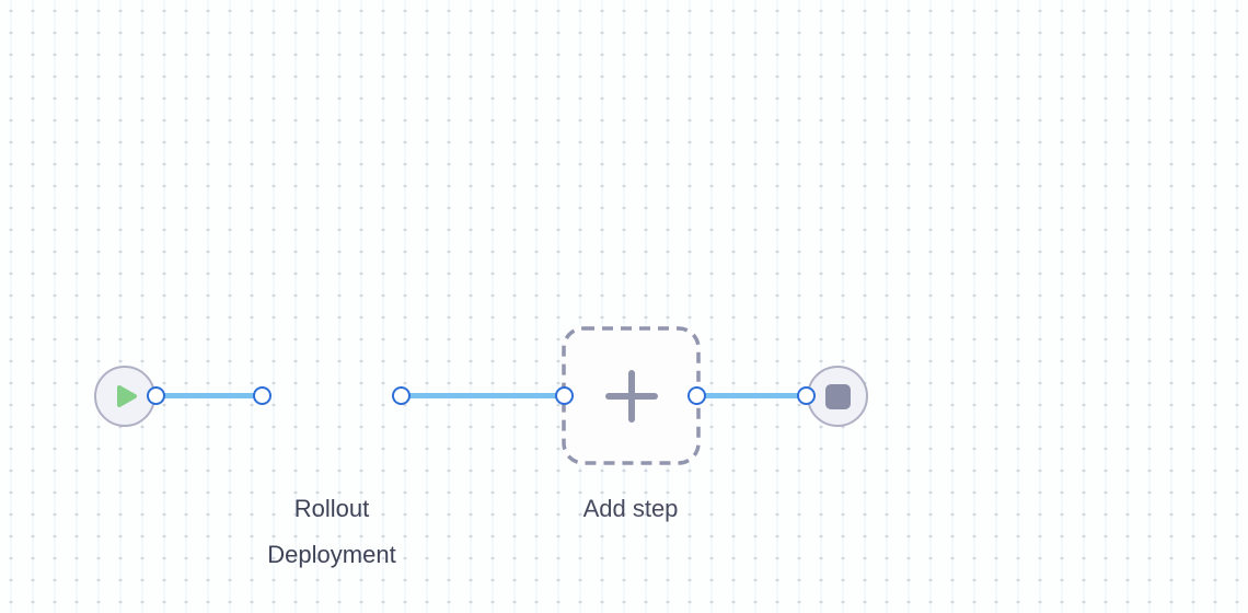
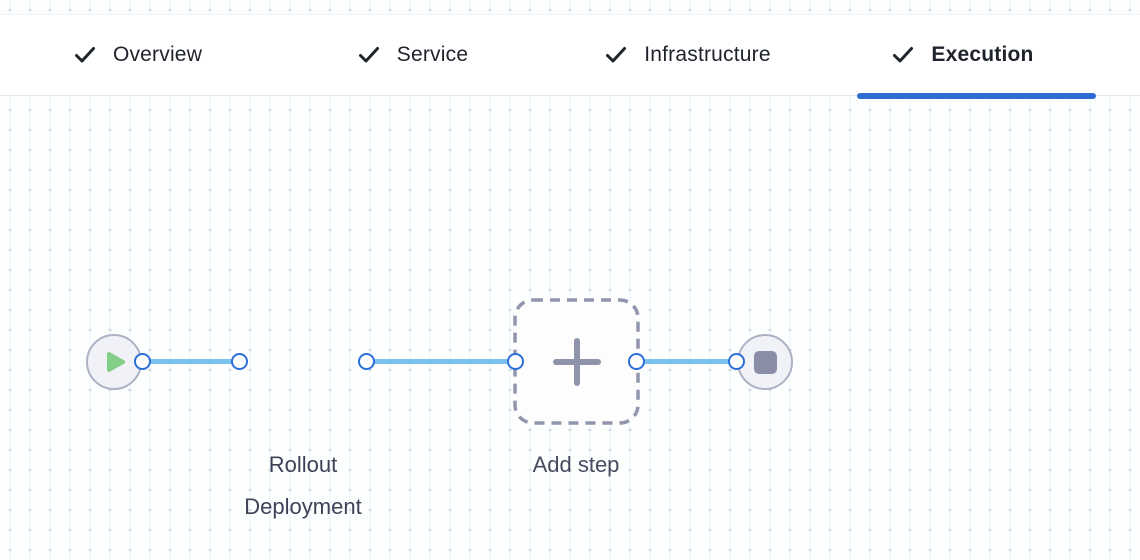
+ Overview
+ Service
+ Infrastructure
+ Execution
  Rollout Deployment
  Add step
